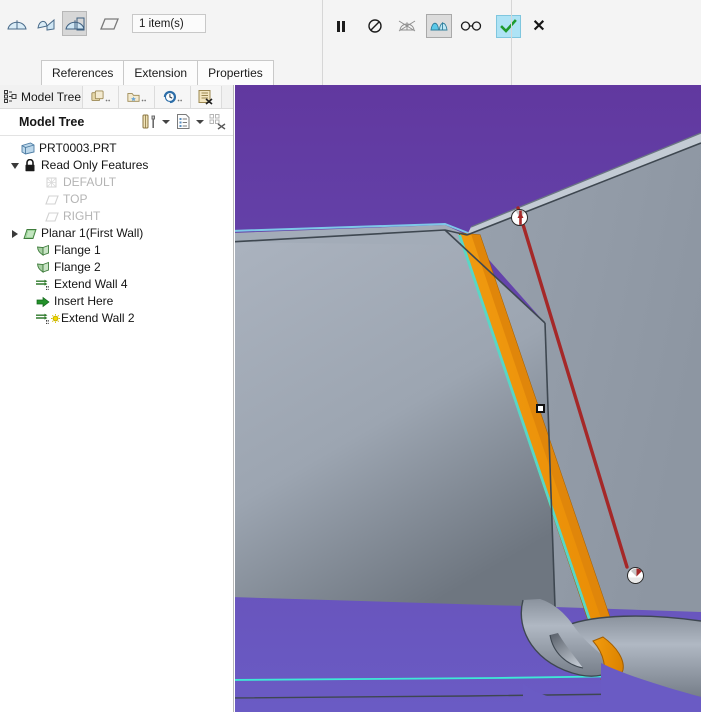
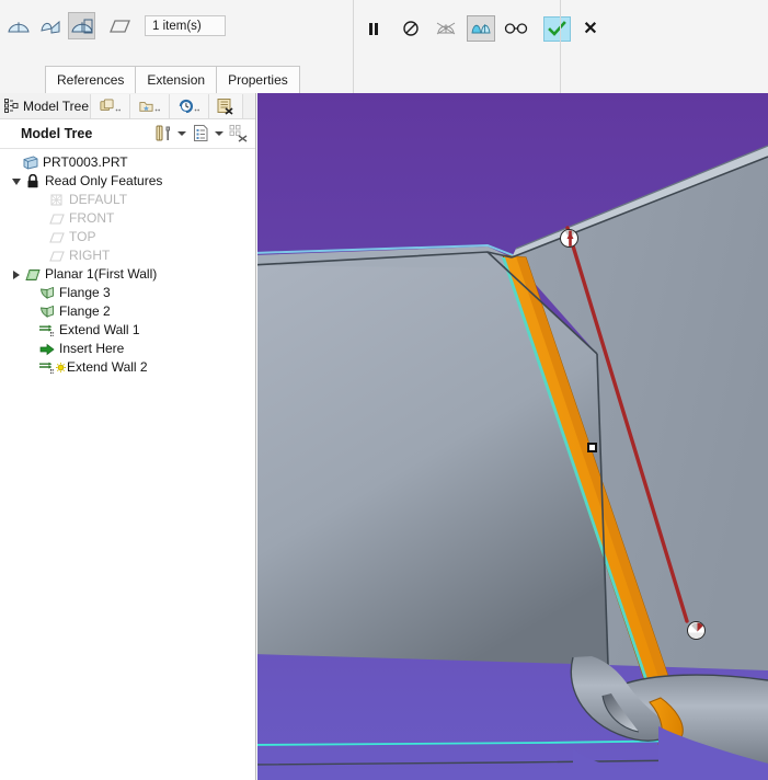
  1 item(s)
  ✕
  References
  Extension
  Properties
  Model Tree
  Model Tree
  PRT0003.PRT
  Read Only Features
  DEFAULT
+ FRONT
  TOP
  RIGHT
  Planar 1(First Wall)
- Flange 1
+ Flange 3
  Flange 2
- Extend Wall 4
+ Extend Wall 1
  Insert Here
  Extend Wall 2
